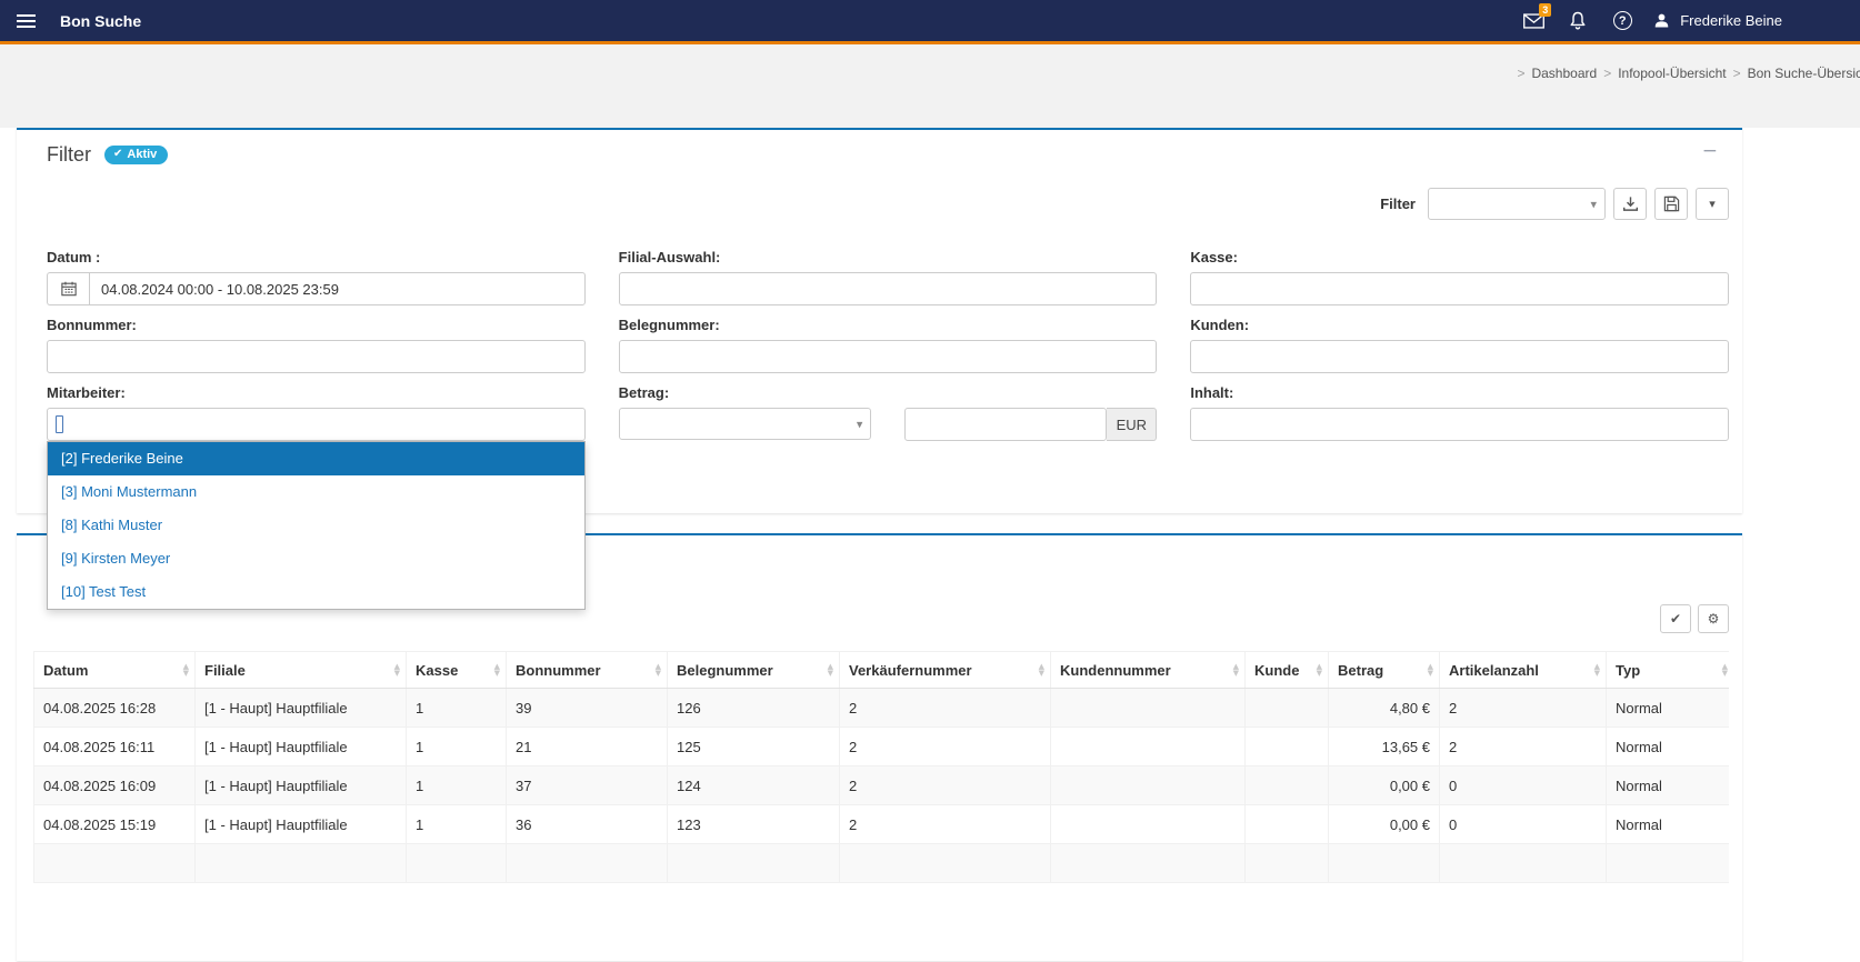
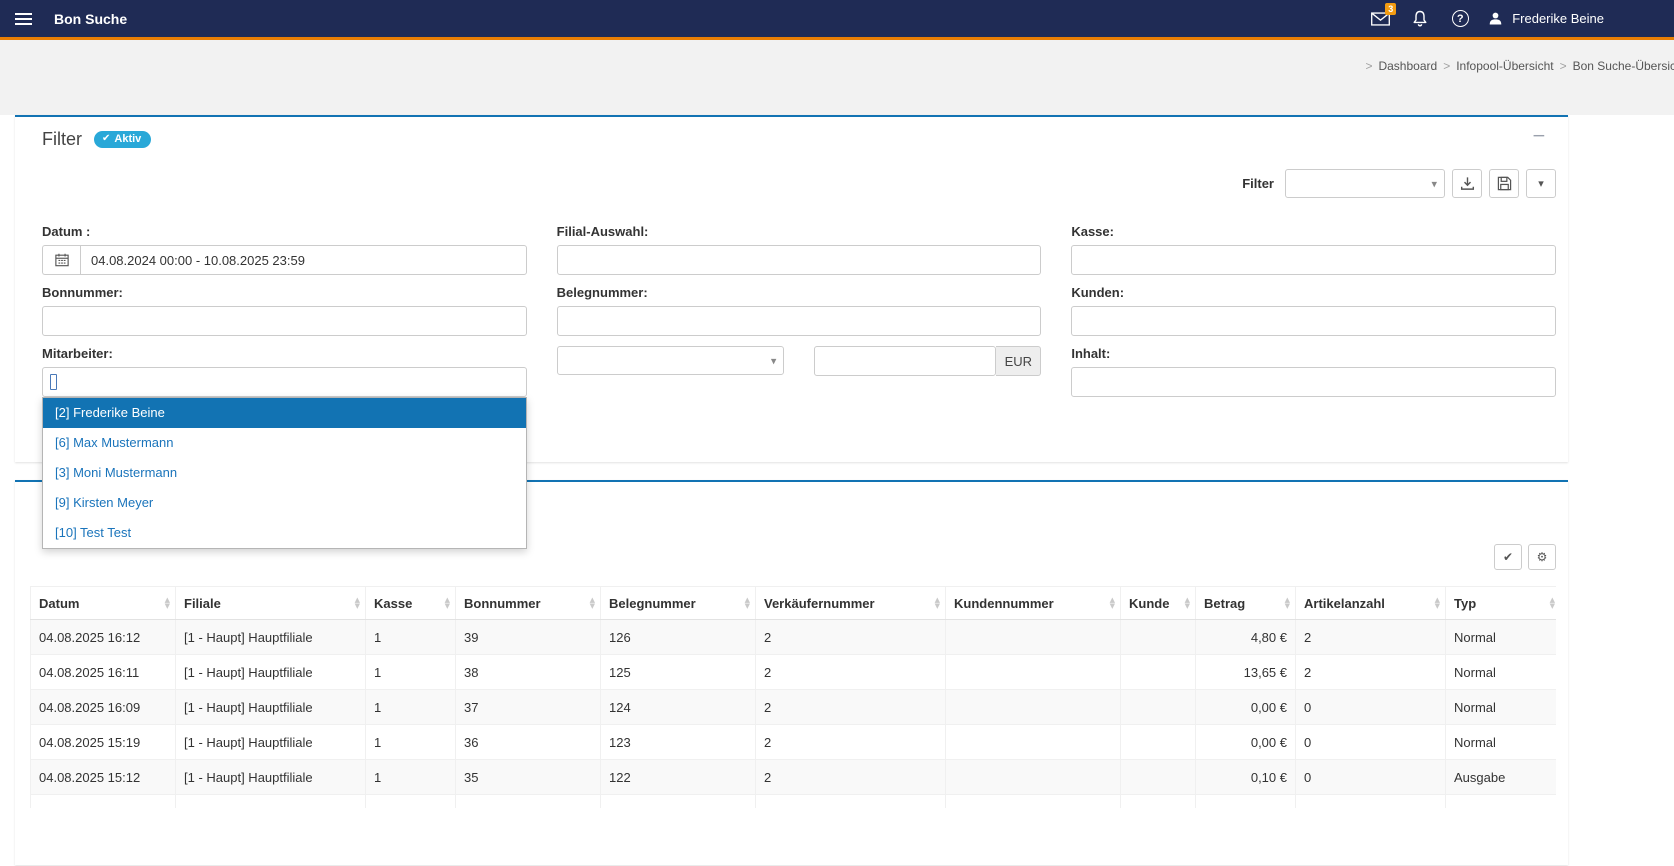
  Bon Suche
  3
  ?
  Frederike Beine
  > Dashboard > Infopool-Übersicht > Bon Suche-Übersic
  Filter
  ✔
  Aktiv
  −
  Filter
  ▾
  ▾
  Datum :
  04.08.2024 00:00 - 10.08.2025 23:59
  Filial-Auswahl:
  Kasse:
  Bonnummer:
  Belegnummer:
  Kunden:
  Mitarbeiter:
  [2] Frederike Beine
+ [6] Max Mustermann
  [3] Moni Mustermann
- [8] Kathi Muster
  [9] Kirsten Meyer
  [10] Test Test
- Betrag:
  ▾
  EUR
  Inhalt:
  ✔
  ⚙
  Datum ▲▼	Filiale ▲▼	Kasse ▲▼	Bonnummer ▲▼	Belegnummer ▲▼	Verkäufernummer ▲▼	Kundennummer ▲▼	Kunde ▲▼	Betrag ▲▼	Artikelanzahl ▲▼	Typ ▲▼
- 04.08.2025 16:28	[1 - Haupt] Hauptfiliale	1	39	126	2			4,80 €	2	Normal
+ 04.08.2025 16:12	[1 - Haupt] Hauptfiliale	1	39	126	2			4,80 €	2	Normal
- 04.08.2025 16:11	[1 - Haupt] Hauptfiliale	1	21	125	2			13,65 €	2	Normal
+ 04.08.2025 16:11	[1 - Haupt] Hauptfiliale	1	38	125	2			13,65 €	2	Normal
  04.08.2025 16:09	[1 - Haupt] Hauptfiliale	1	37	124	2			0,00 €	0	Normal
  04.08.2025 15:19	[1 - Haupt] Hauptfiliale	1	36	123	2			0,00 €	0	Normal
+ 04.08.2025 15:12	[1 - Haupt] Hauptfiliale	1	35	122	2			0,10 €	0	Ausgabe
